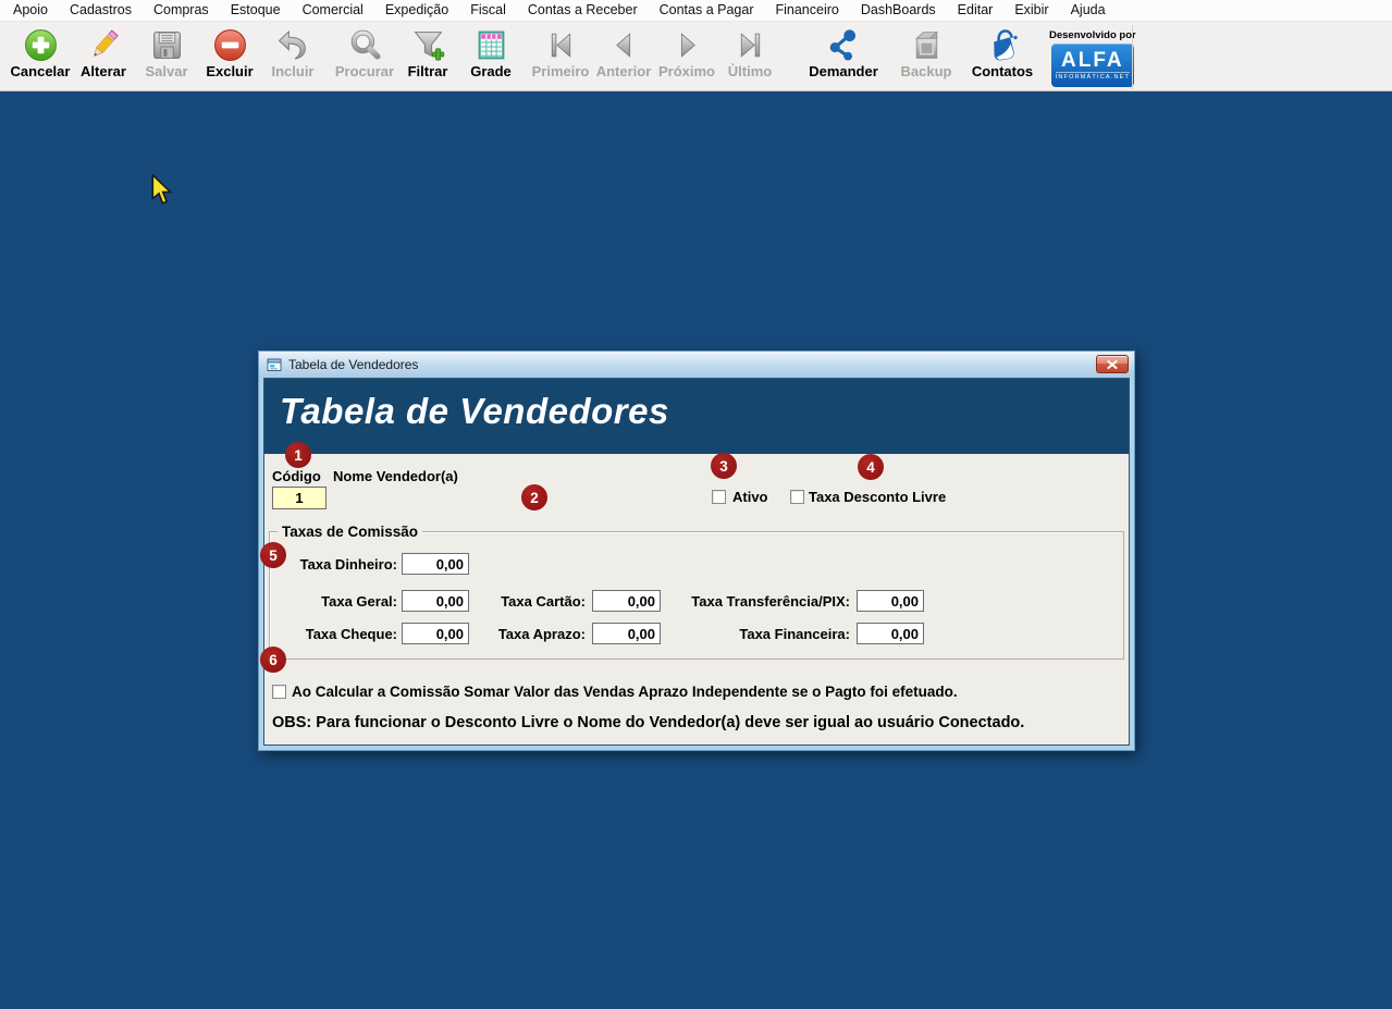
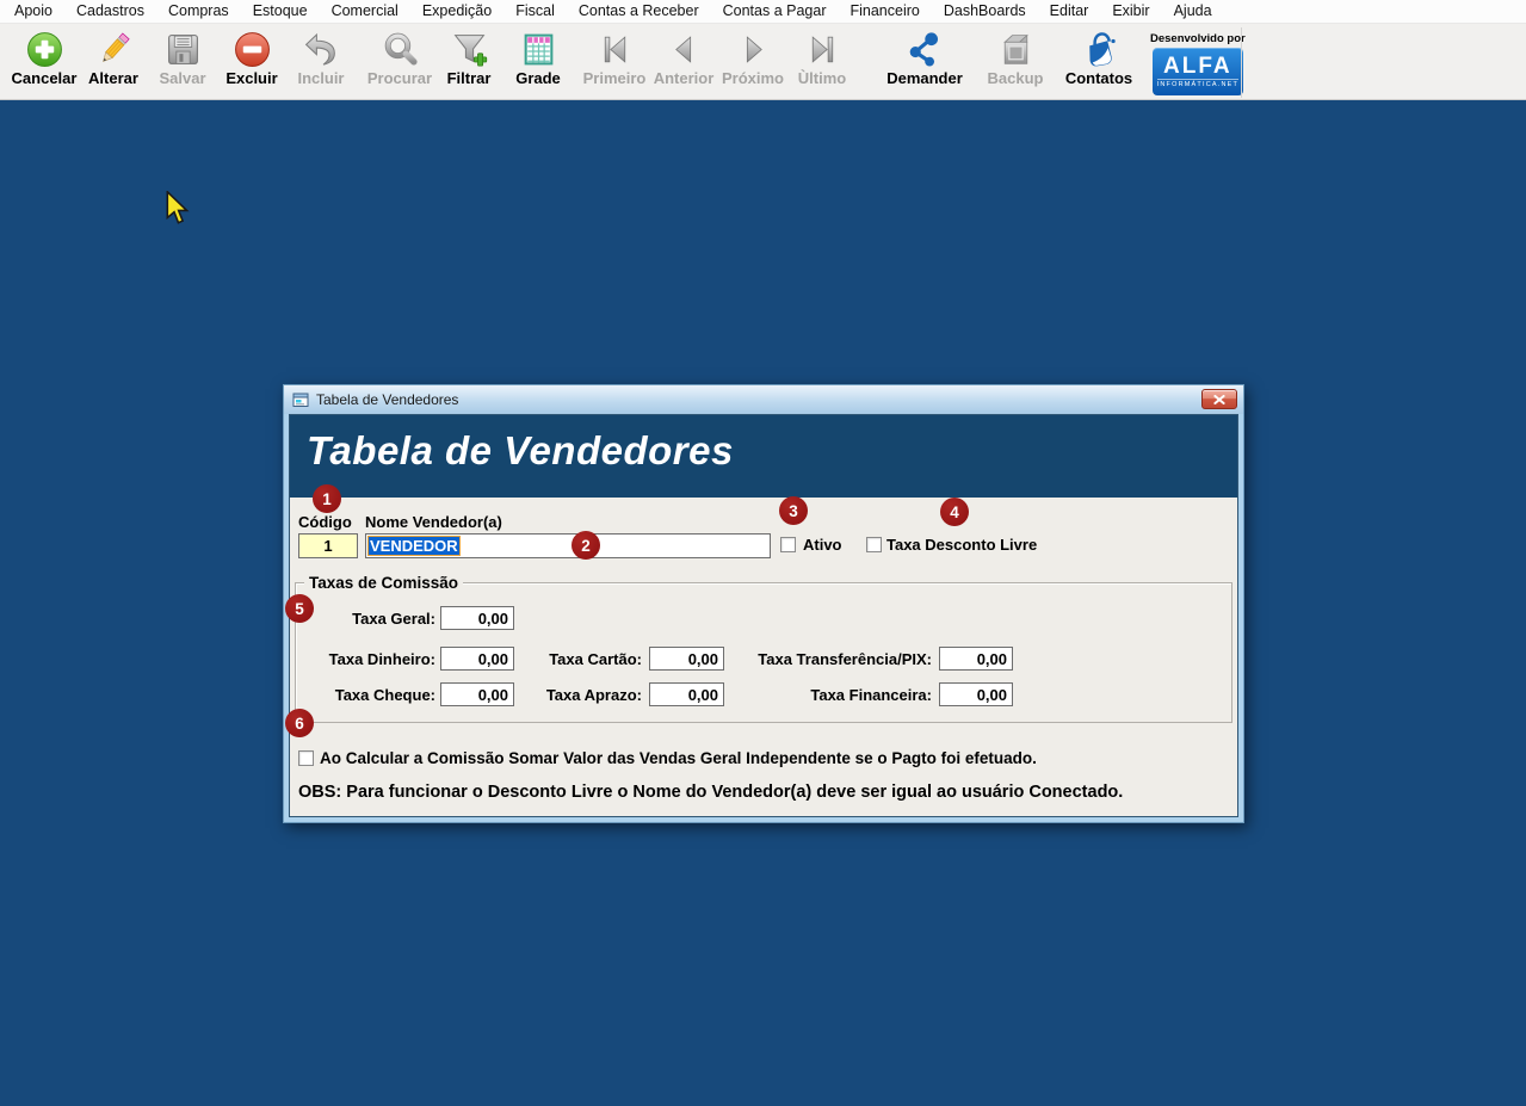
  Apoio
  Cadastros
  Compras
  Estoque
  Comercial
  Expedição
  Fiscal
  Contas a Receber
  Contas a Pagar
  Financeiro
  DashBoards
  Editar
  Exibir
  Ajuda
  Cancelar
  Alterar
  Salvar
  Excluir
  Incluir
  Procurar
  Filtrar
  Grade
  Primeiro
  Anterior
  Próximo
  Ùltimo
  Demander
  Backup
  Contatos
  Desenvolvido por
  ALFA
  Tabela de Vendedores
  Tabela de Vendedores
  1
  2
  3
  4
  5
  6
  Código
  Nome Vendedor(a)
  1
+ VENDEDOR
  Ativo
  Taxa Desconto Livre
  Taxas de Comissão
- Taxa Dinheiro:
+ Taxa Geral:
  0,00
- Taxa Geral:
+ Taxa Dinheiro:
  0,00
  Taxa Cartão:
  0,00
  Taxa Transferência/PIX:
  0,00
  Taxa Cheque:
  0,00
  Taxa Aprazo:
  0,00
  Taxa Financeira:
  0,00
- Ao Calcular a Comissão Somar Valor das Vendas Aprazo Independente se o Pagto foi efetuado.
+ Ao Calcular a Comissão Somar Valor das Vendas Geral Independente se o Pagto foi efetuado.
  OBS: Para funcionar o Desconto Livre o Nome do Vendedor(a) deve ser igual ao usuário Conectado.
